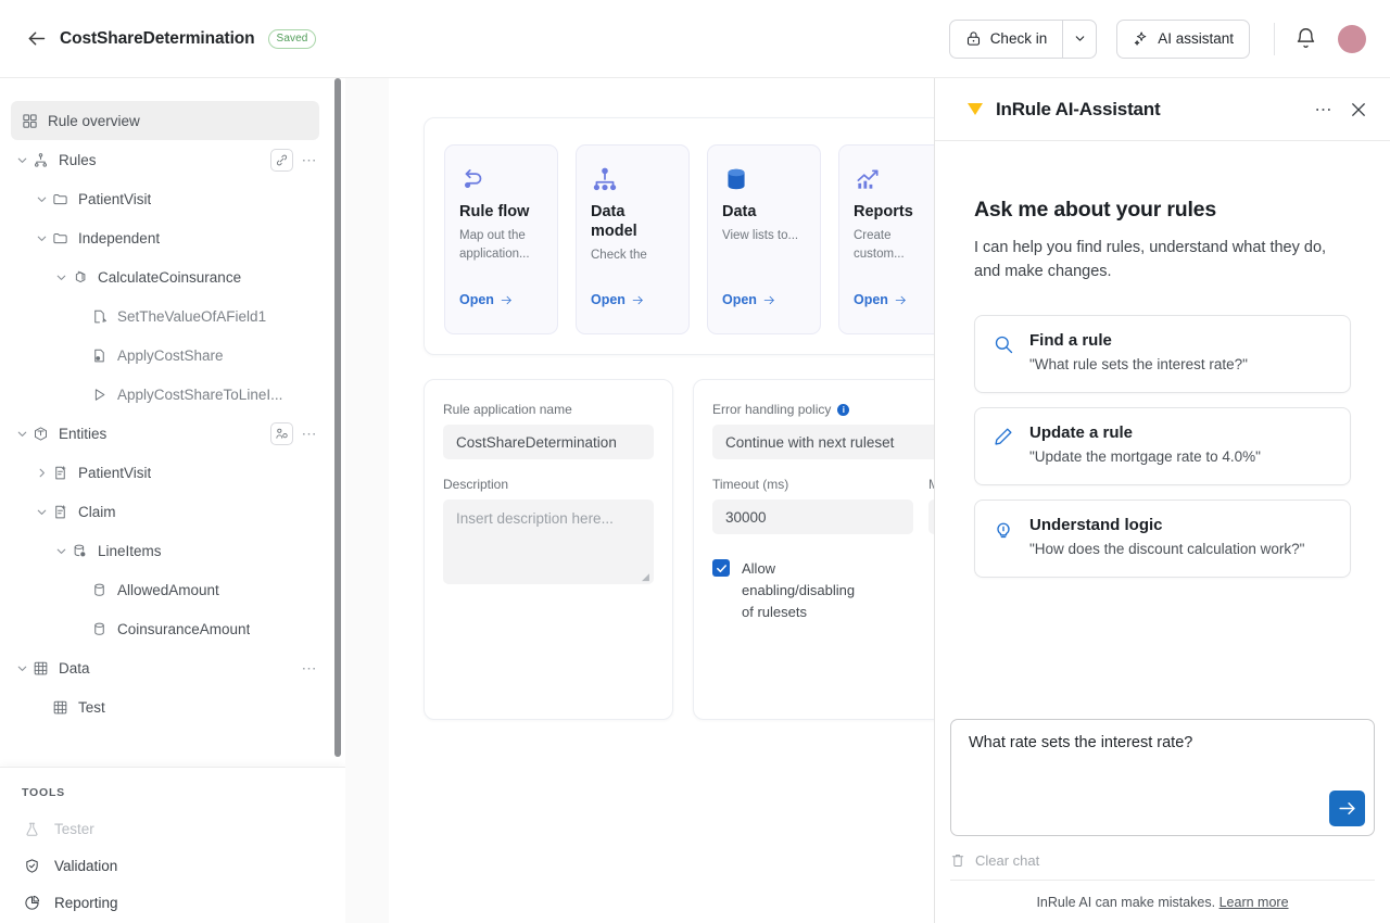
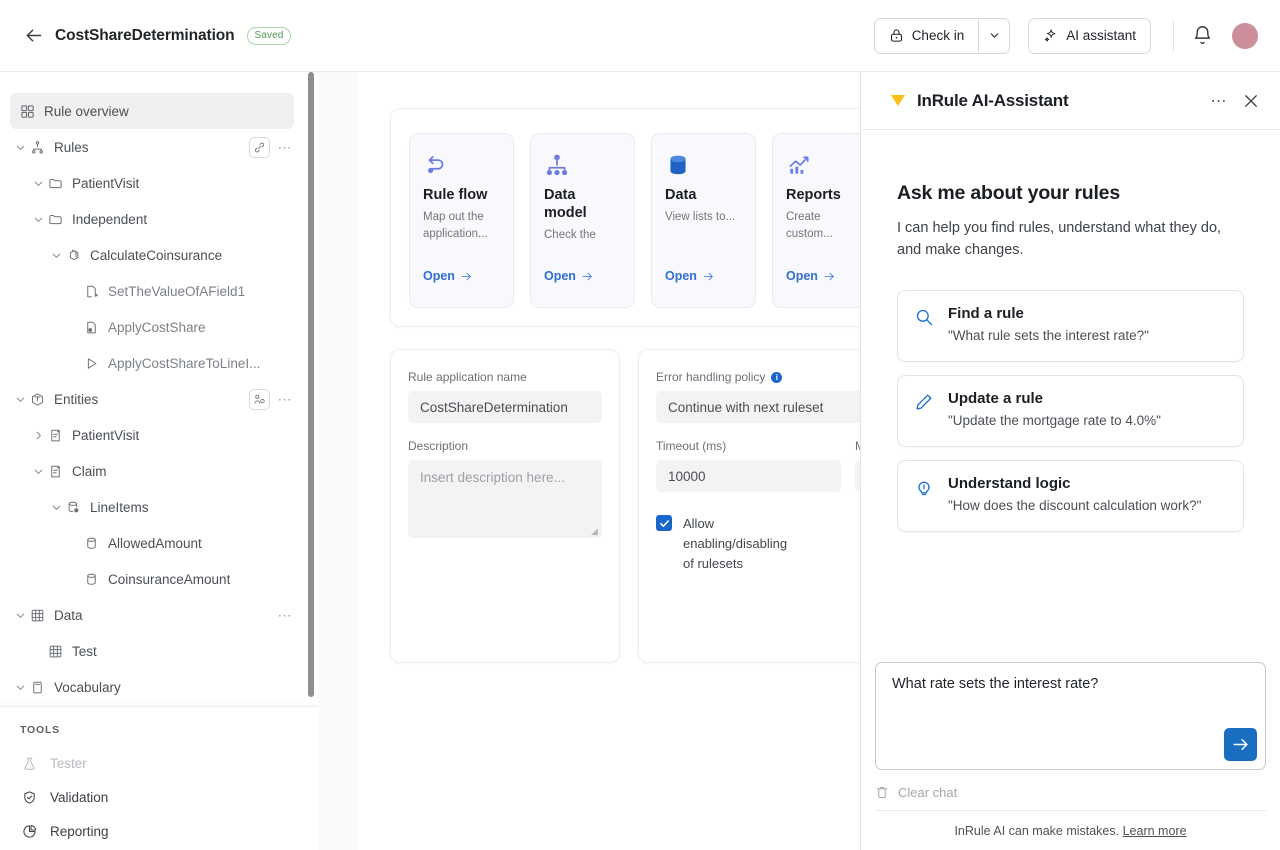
  CostShareDetermination
  Saved
  Check in
  AI assistant
  Rule overview
  Rules
  ⋯
  PatientVisit
  Independent
  CalculateCoinsurance
  SetTheValueOfAField1
  ApplyCostShare
  ApplyCostShareToLineI...
  Entities
  ⋯
  PatientVisit
  Claim
  LineItems
  AllowedAmount
  CoinsuranceAmount
  Data
  ⋯
  Test
+ Vocabulary
  TOOLS
  Tester
  Validation
  Reporting
  Rule flow
  Map out the application...
  Open
  Data model
  Check the
  Open
  Data
  View lists to...
  Open
  Reports
  Create custom...
  Open
  Rule application name
  CostShareDetermination
  Description
  Insert description here...
  ◢
  Error handling policy
  i
  Continue with next ruleset
  Timeout (ms)
- 30000
+ 10000
  Allow enabling/disabling of rulesets
  InRule AI-Assistant
  ⋯
  Ask me about your rules
  I can help you find rules, understand what they do, and make changes.
  Find a rule
  "What rule sets the interest rate?"
  Update a rule
  "Update the mortgage rate to 4.0%"
  Understand logic
  "How does the discount calculation work?"
  What rate sets the interest rate?
  Clear chat
  InRule AI can make mistakes. Learn more
